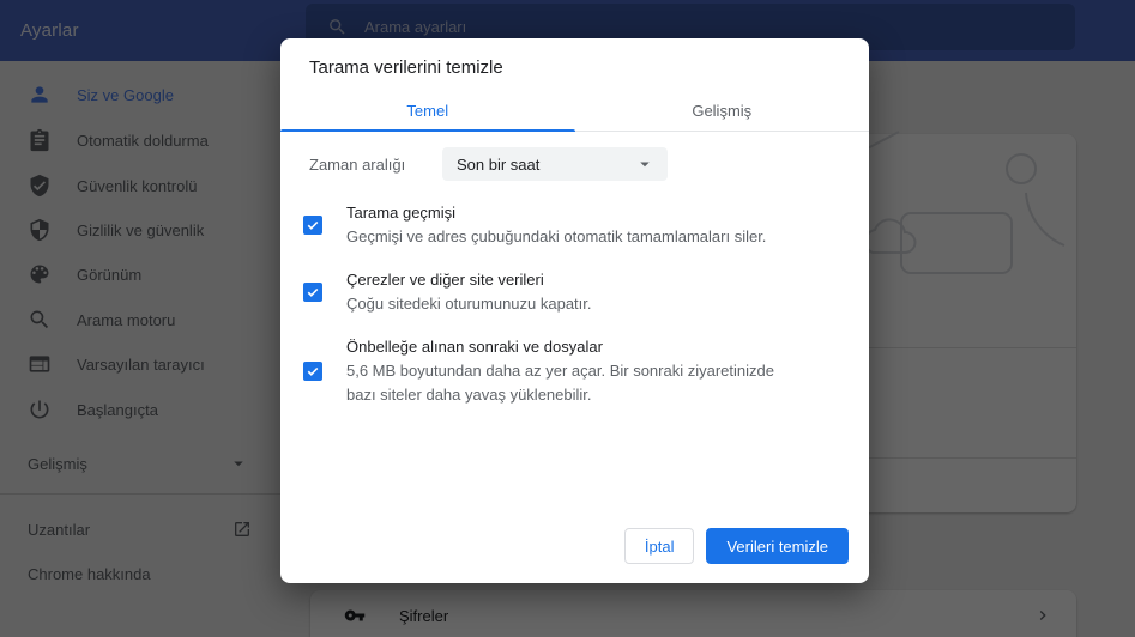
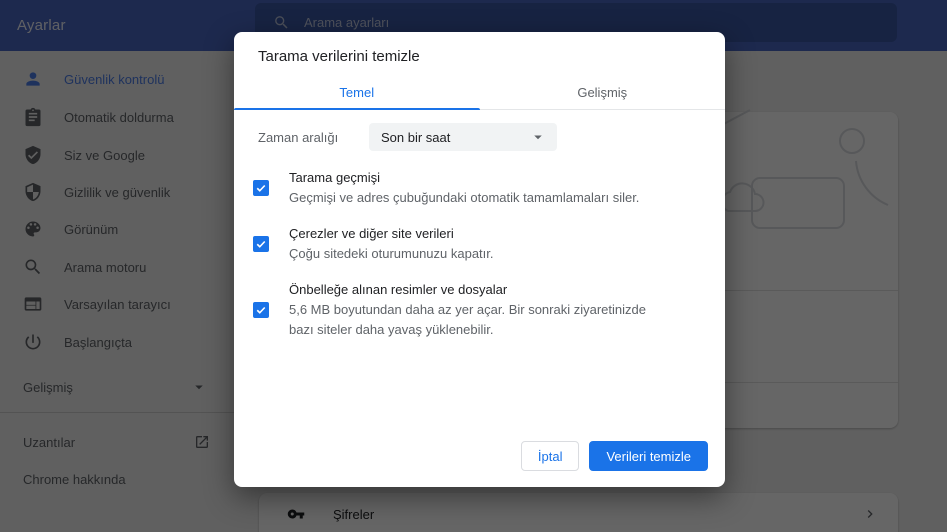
  Ayarlar
  Arama ayarları
- Siz ve Google
+ Güvenlik kontrolü
  Otomatik doldurma
- Güvenlik kontrolü
+ Siz ve Google
  Gizlilik ve güvenlik
  Görünüm
  Arama motoru
  Varsayılan tarayıcı
  Başlangıçta
  Gelişmiş
  Uzantılar
  Chrome hakkında
  Şifreler
  Tarama verilerini temizle
  Temel
  Gelişmiş
  Zaman aralığı
  Son bir saat
  Tarama geçmişi
  Geçmişi ve adres çubuğundaki otomatik tamamlamaları siler.
  Çerezler ve diğer site verileri
  Çoğu sitedeki oturumunuzu kapatır.
- Önbelleğe alınan sonraki ve dosyalar
+ Önbelleğe alınan resimler ve dosyalar
  5,6 MB boyutundan daha az yer açar. Bir sonraki ziyaretinizde bazı siteler daha yavaş yüklenebilir.
  İptal
  Verileri temizle
